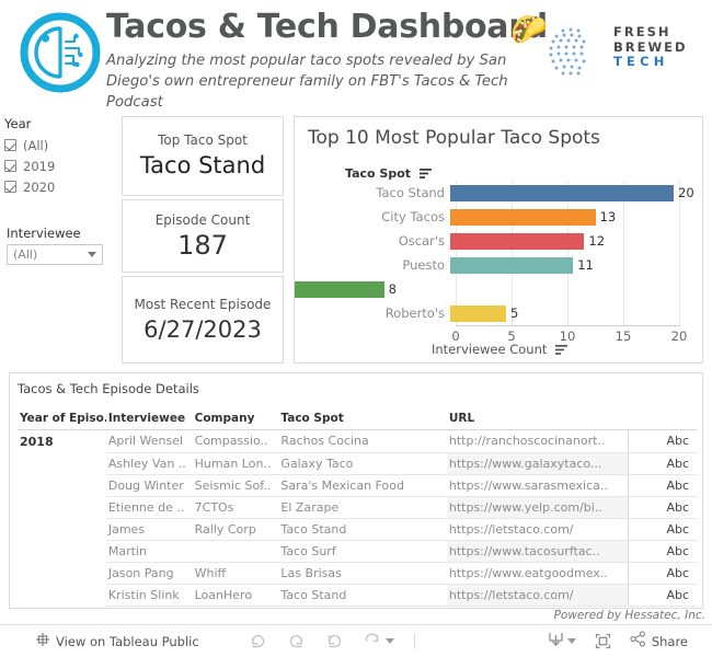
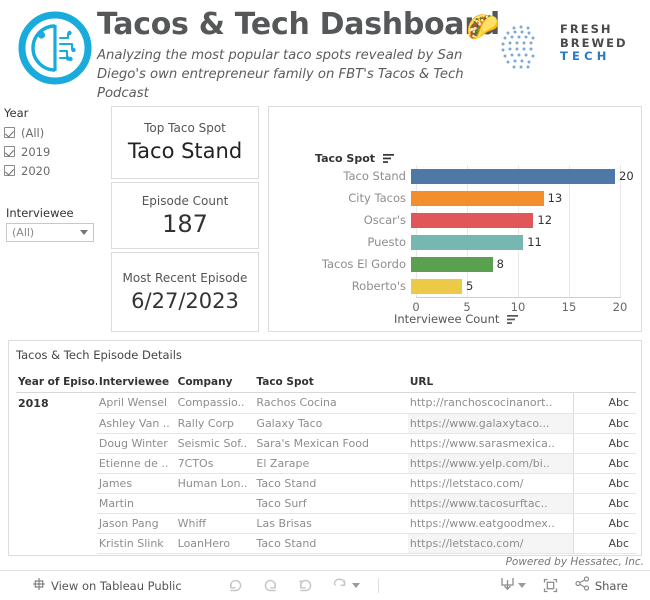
  Tacos & Tech Dashboard
  Analyzing the most popular taco spots revealed by San Diego's own entrepreneur family on FBT's Tacos & Tech Podcast
  🌮
  FRESH
  BREWED
  TECH
  Year
  (All)
  2019
  2020
  Interviewee
  (All)
  Top Taco Spot
  Taco Stand
  Episode Count
  187
  Most Recent Episode
  6/27/2023
- Top 10 Most Popular Taco Spots
  Taco Spot
  Taco Stand
  20
  City Tacos
  13
  Oscar's
  12
  Puesto
  11
+ Tacos El Gordo
  8
  Roberto's
  5
  0
  5
  10
  15
  20
  Interviewee Count
  Tacos & Tech Episode Details
  Year of Episo	Interviewee	Company	Taco Spot	URL
  2018	April Wensel	Compassio..	Rachos Cocina	http://ranchoscocinanort..	Abc
- 	Ashley Van ..	Human Lon..	Galaxy Taco	https://www.galaxytaco...	Abc
+ 	Ashley Van ..	Rally Corp	Galaxy Taco	https://www.galaxytaco...	Abc
  	Doug Winter	Seismic Sof..	Sara's Mexican Food	https://www.sarasmexica..	Abc
  	Etienne de ..	7CTOs	El Zarape	https://www.yelp.com/bi..	Abc
- 	James	Rally Corp	Taco Stand	https://letstaco.com/	Abc
+ 	James	Human Lon..	Taco Stand	https://letstaco.com/	Abc
  	Martin		Taco Surf	https://www.tacosurftac..	Abc
  	Jason Pang	Whiff	Las Brisas	https://www.eatgoodmex..	Abc
  	Kristin Slink	LoanHero	Taco Stand	https://letstaco.com/	Abc
  Powered by Hessatec, Inc.
  View on Tableau Public
  Share
